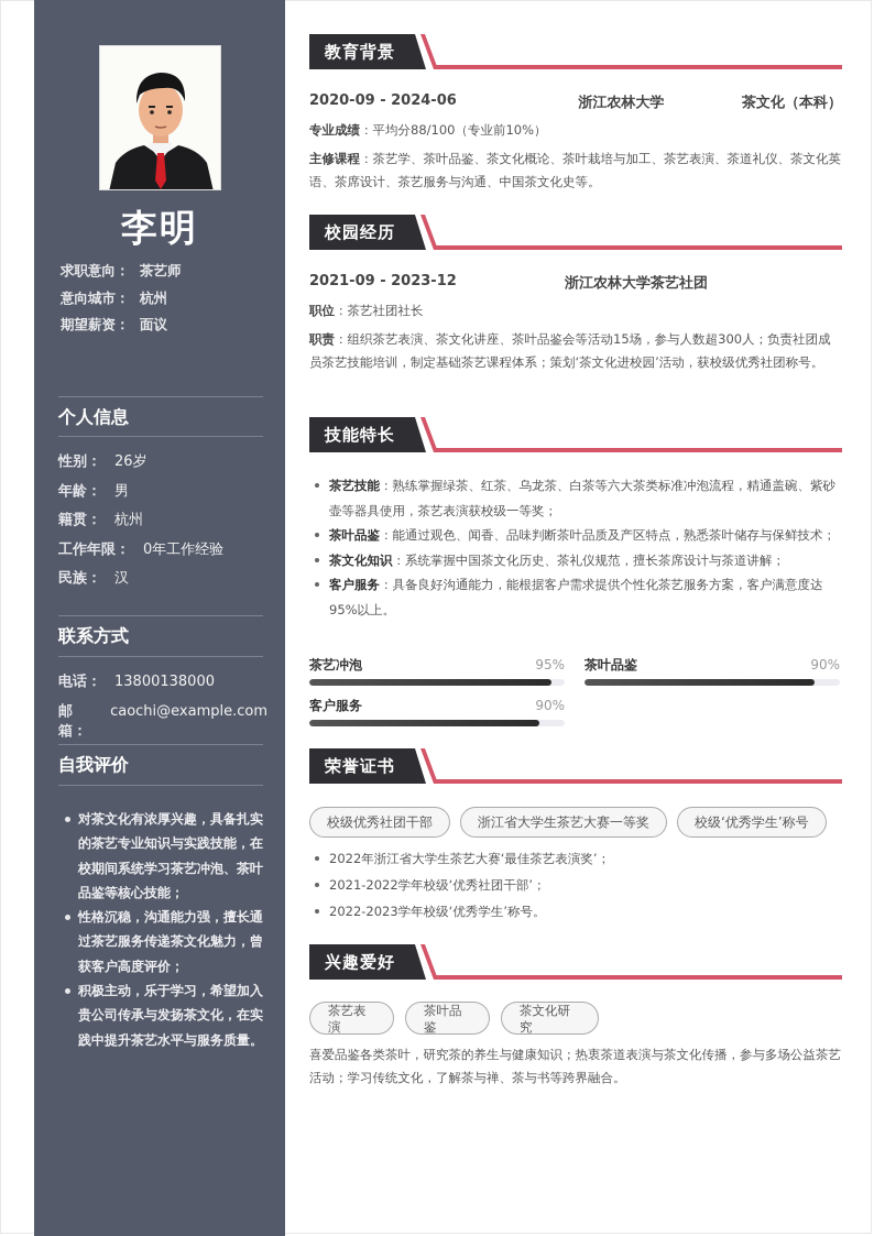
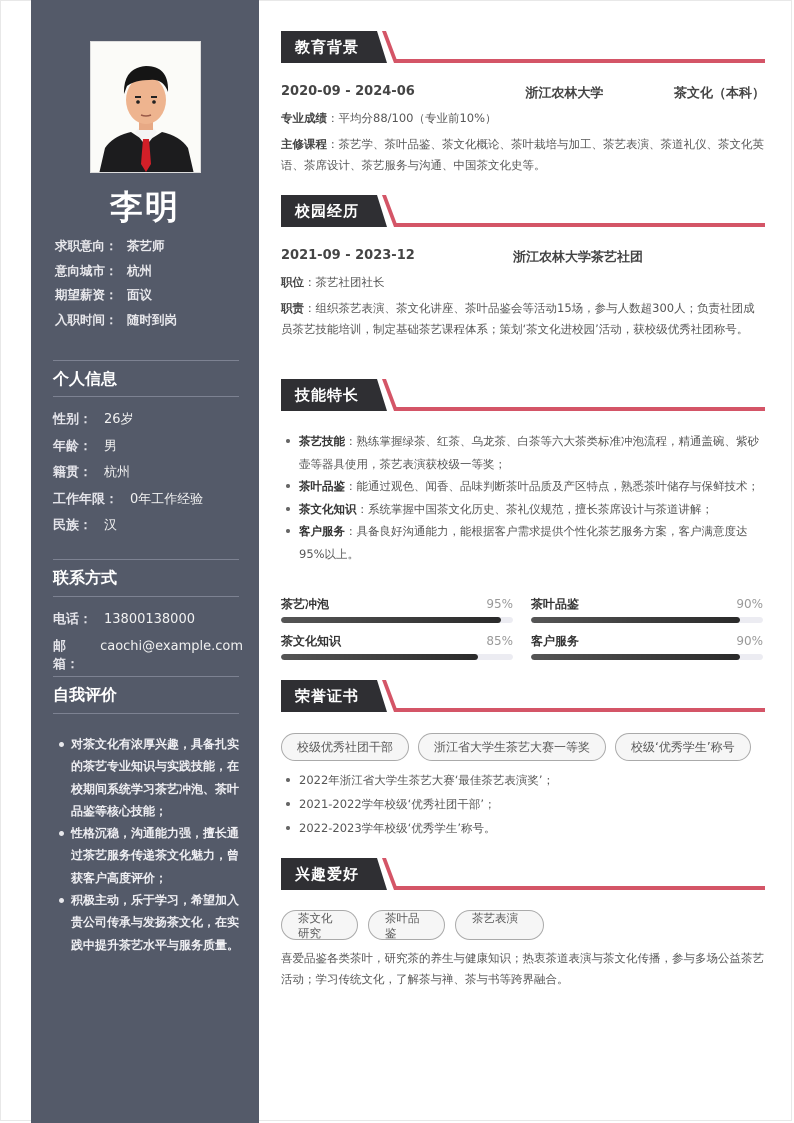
  李明
  求职意向：
  茶艺师
  意向城市：
  杭州
  期望薪资：
  面议
+ 入职时间：
+ 随时到岗
  个人信息
  性别：
  26岁
  年龄：
  男
  籍贯：
  杭州
  工作年限：
  0年工作经验
  民族：
  汉
  联系方式
  电话：
  13800138000
  邮箱：
  caochi@example.com
  自我评价
  对茶文化有浓厚兴趣，具备扎实的茶艺专业知识与实践技能，在校期间系统学习茶艺冲泡、茶叶品鉴等核心技能；
  性格沉稳，沟通能力强，擅长通过茶艺服务传递茶文化魅力，曾获客户高度评价；
  积极主动，乐于学习，希望加入贵公司传承与发扬茶文化，在实践中提升茶艺水平与服务质量。
  教育背景
  2020-09 - 2024-06
  浙江农林大学
  茶文化（本科）
  专业成绩：平均分88/100（专业前10%）
  主修课程：茶艺学、茶叶品鉴、茶文化概论、茶叶栽培与加工、茶艺表演、茶道礼仪、茶文化英语、茶席设计、茶艺服务与沟通、中国茶文化史等。
  校园经历
  2021-09 - 2023-12
  浙江农林大学茶艺社团
  职位：茶艺社团社长
  职责：组织茶艺表演、茶文化讲座、茶叶品鉴会等活动15场，参与人数超300人；负责社团成员茶艺技能培训，制定基础茶艺课程体系；策划‘茶文化进校园’活动，获校级优秀社团称号。
  技能特长
  茶艺技能：熟练掌握绿茶、红茶、乌龙茶、白茶等六大茶类标准冲泡流程，精通盖碗、紫砂壶等器具使用，茶艺表演获校级一等奖；
  茶叶品鉴：能通过观色、闻香、品味判断茶叶品质及产区特点，熟悉茶叶储存与保鲜技术；
  茶文化知识：系统掌握中国茶文化历史、茶礼仪规范，擅长茶席设计与茶道讲解；
  客户服务：具备良好沟通能力，能根据客户需求提供个性化茶艺服务方案，客户满意度达95%以上。
  茶艺冲泡
  95%
  茶叶品鉴
  90%
+ 茶文化知识
+ 85%
  客户服务
  90%
  荣誉证书
  校级优秀社团干部
  浙江省大学生茶艺大赛一等奖
  校级‘优秀学生’称号
  2022年浙江省大学生茶艺大赛‘最佳茶艺表演奖’；
  2021-2022学年校级‘优秀社团干部’；
  2022-2023学年校级‘优秀学生’称号。
  兴趣爱好
- 茶艺表演
+ 茶文化研究
  茶叶品鉴
- 茶文化研究
+ 茶艺表演
  喜爱品鉴各类茶叶，研究茶的养生与健康知识；热衷茶道表演与茶文化传播，参与多场公益茶艺活动；学习传统文化，了解茶与禅、茶与书等跨界融合。
